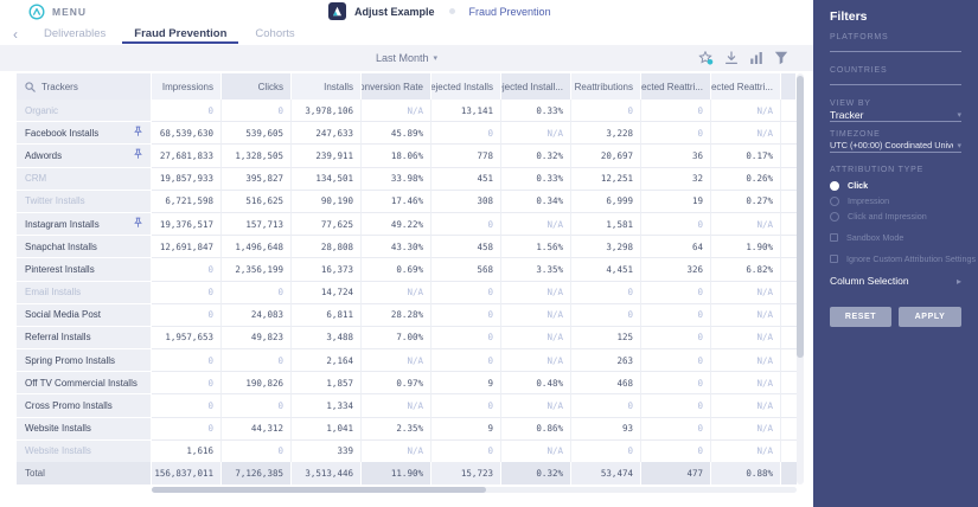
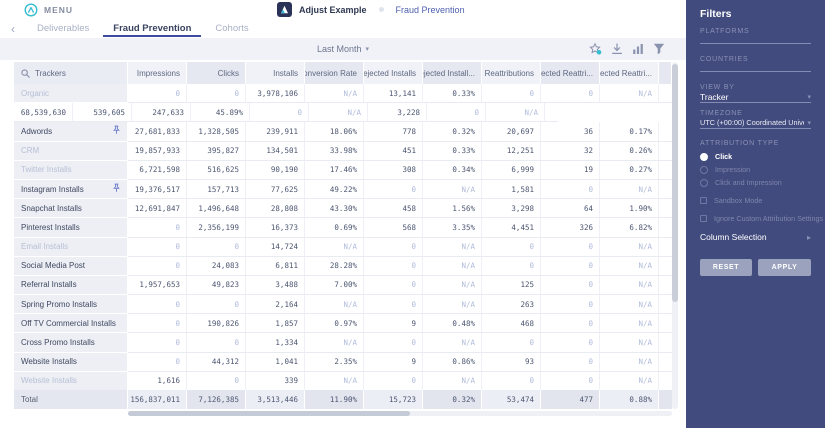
  MENU
  Adjust Example
  Fraud Prevention
  ‹
  Deliverables
  Fraud Prevention
  Cohorts
  Last Month
  Trackers
  Impressions
  Clicks
  Installs
  onversion Rate
  ejected Installs
  jected Install...
  Reattributions
  jected Reattri...
  jected Reattri...
  Organic
  0
  0
  3,978,106
  N/A
  13,141
  0.33%
  0
  0
  N/A
- Facebook Installs
  68,539,630
  539,605
  247,633
  45.89%
  0
  N/A
  3,228
  0
  N/A
  Adwords
  27,681,833
  1,328,505
  239,911
  18.06%
  778
  0.32%
  20,697
  36
  0.17%
  CRM
  19,857,933
  395,827
  134,501
  33.98%
  451
  0.33%
  12,251
  32
  0.26%
  Twitter Installs
  6,721,598
  516,625
  90,190
  17.46%
  308
  0.34%
  6,999
  19
  0.27%
  Instagram Installs
  19,376,517
  157,713
  77,625
  49.22%
  0
  N/A
  1,581
  0
  N/A
  Snapchat Installs
  12,691,847
  1,496,648
  28,808
  43.30%
  458
  1.56%
  3,298
  64
  1.90%
  Pinterest Installs
  0
  2,356,199
  16,373
  0.69%
  568
  3.35%
  4,451
  326
  6.82%
  Email Installs
  0
  0
  14,724
  N/A
  0
  N/A
  0
  0
  N/A
  Social Media Post
  0
  24,083
  6,811
  28.28%
  0
  N/A
  0
  0
  N/A
  Referral Installs
  1,957,653
  49,823
  3,488
  7.00%
  0
  N/A
  125
  0
  N/A
  Spring Promo Installs
  0
  0
  2,164
  N/A
  0
  N/A
  263
  0
  N/A
  Off TV Commercial Installs
  0
  190,826
  1,857
  0.97%
  9
  0.48%
  468
  0
  N/A
  Cross Promo Installs
  0
  0
  1,334
  N/A
  0
  N/A
  0
  0
  N/A
  Website Installs
  0
  44,312
  1,041
  2.35%
  9
  0.86%
  93
  0
  N/A
  Website Installs
  1,616
  0
  339
  N/A
  0
  N/A
  0
  0
  N/A
  Total
  156,837,011
  7,126,385
  3,513,446
  11.90%
  15,723
  0.32%
  53,474
  477
  0.88%
  Filters
  Tracker
  UTC (+00:00) Coordinated Univ
  Click
  Impression
  Click and Impression
  Sandbox Mode
  Ignore Custom Attribution Settings
  Column Selection
  ▸
